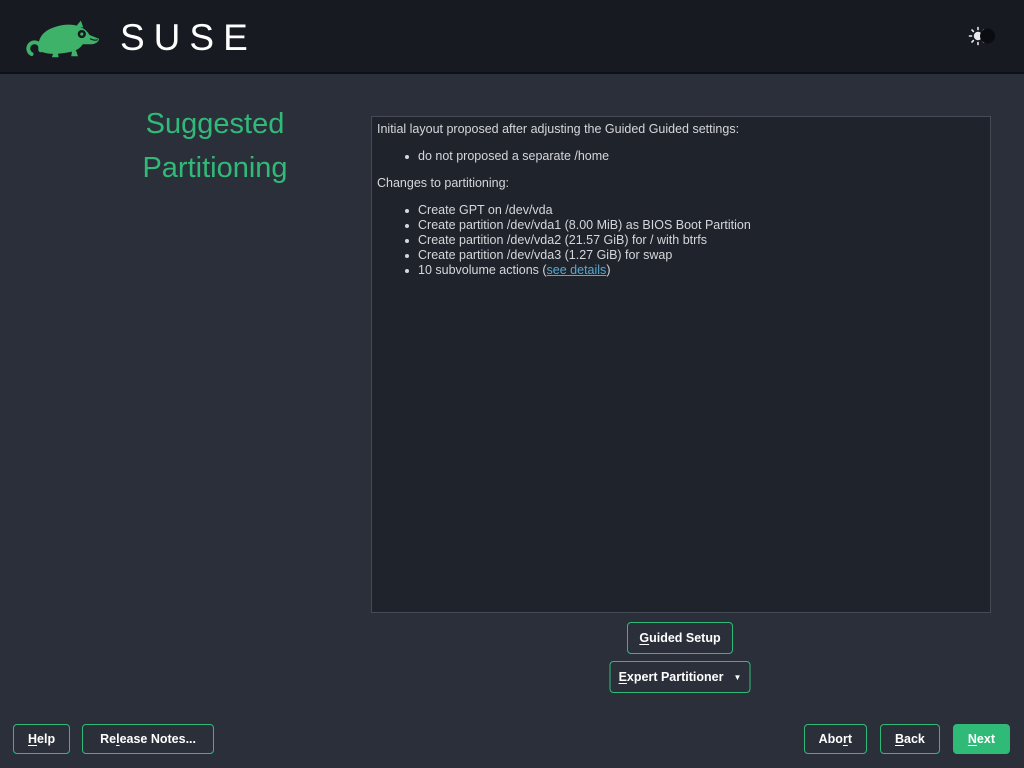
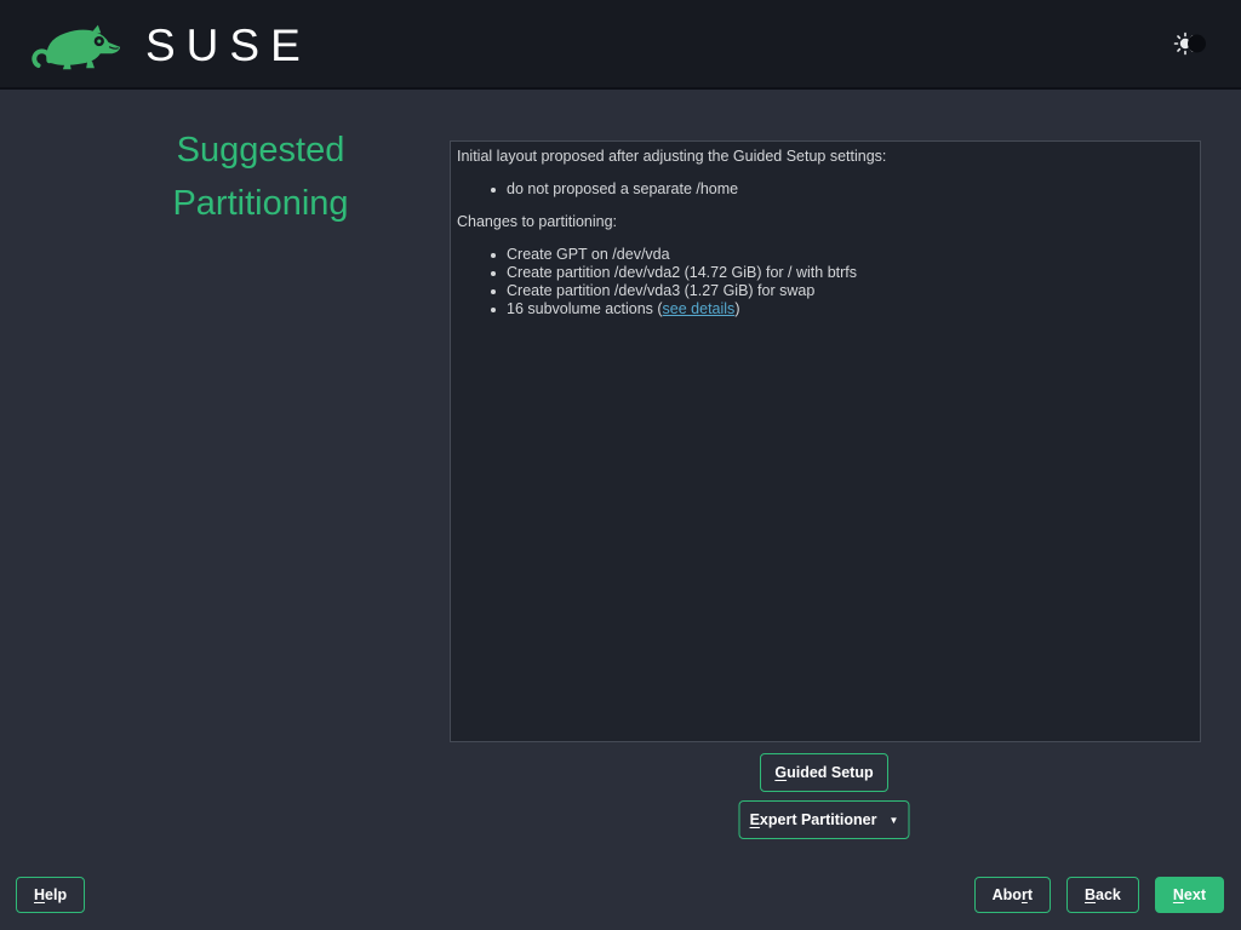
  SUSE
  Suggested
  Partitioning
- Initial layout proposed after adjusting the Guided Guided settings:
+ Initial layout proposed after adjusting the Guided Setup settings:
  do not proposed a separate /home
  Changes to partitioning:
  Create GPT on /dev/vda
- Create partition /dev/vda1 (8.00 MiB) as BIOS Boot Partition
- Create partition /dev/vda2 (21.57 GiB) for / with btrfs
+ Create partition /dev/vda2 (14.72 GiB) for / with btrfs
  Create partition /dev/vda3 (1.27 GiB) for swap
- 10 subvolume actions (see details)
+ 16 subvolume actions (see details)
  G
  uided Setup
  Expert Partitioner
  ▼
  H
  elp
- Re
- l
- ease Notes...
  Abo
  r
  t
  B
  ack
  N
  ext
